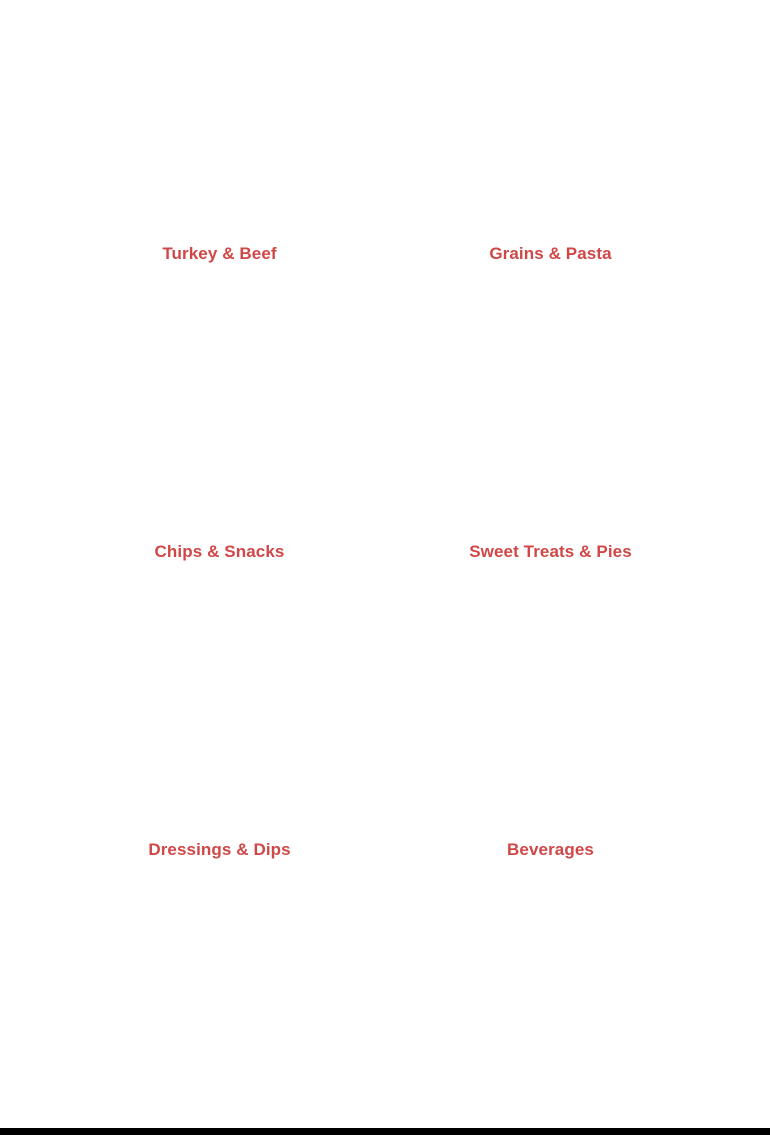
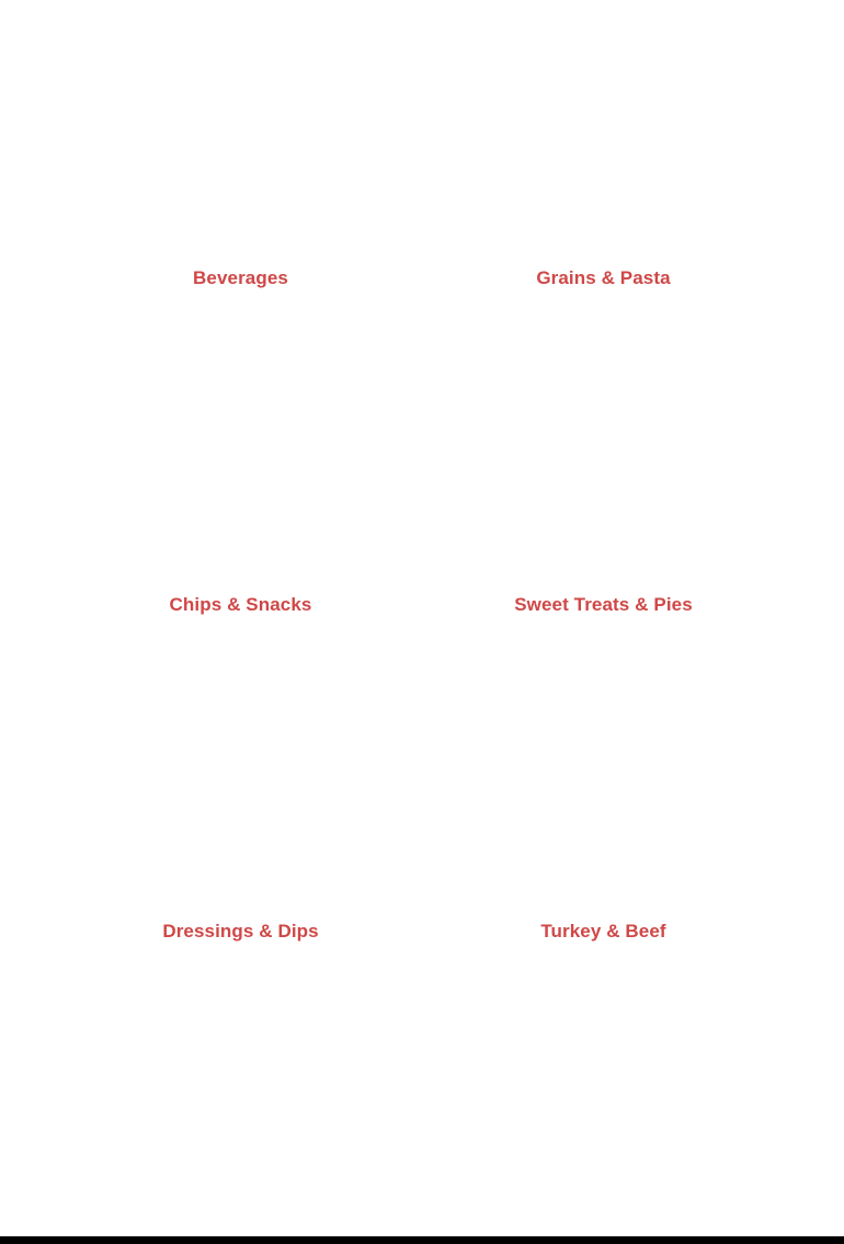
- Turkey & Beef
+ Beverages
  Grains & Pasta
  Chips & Snacks
  Sweet Treats & Pies
  Dressings & Dips
- Beverages
+ Turkey & Beef
